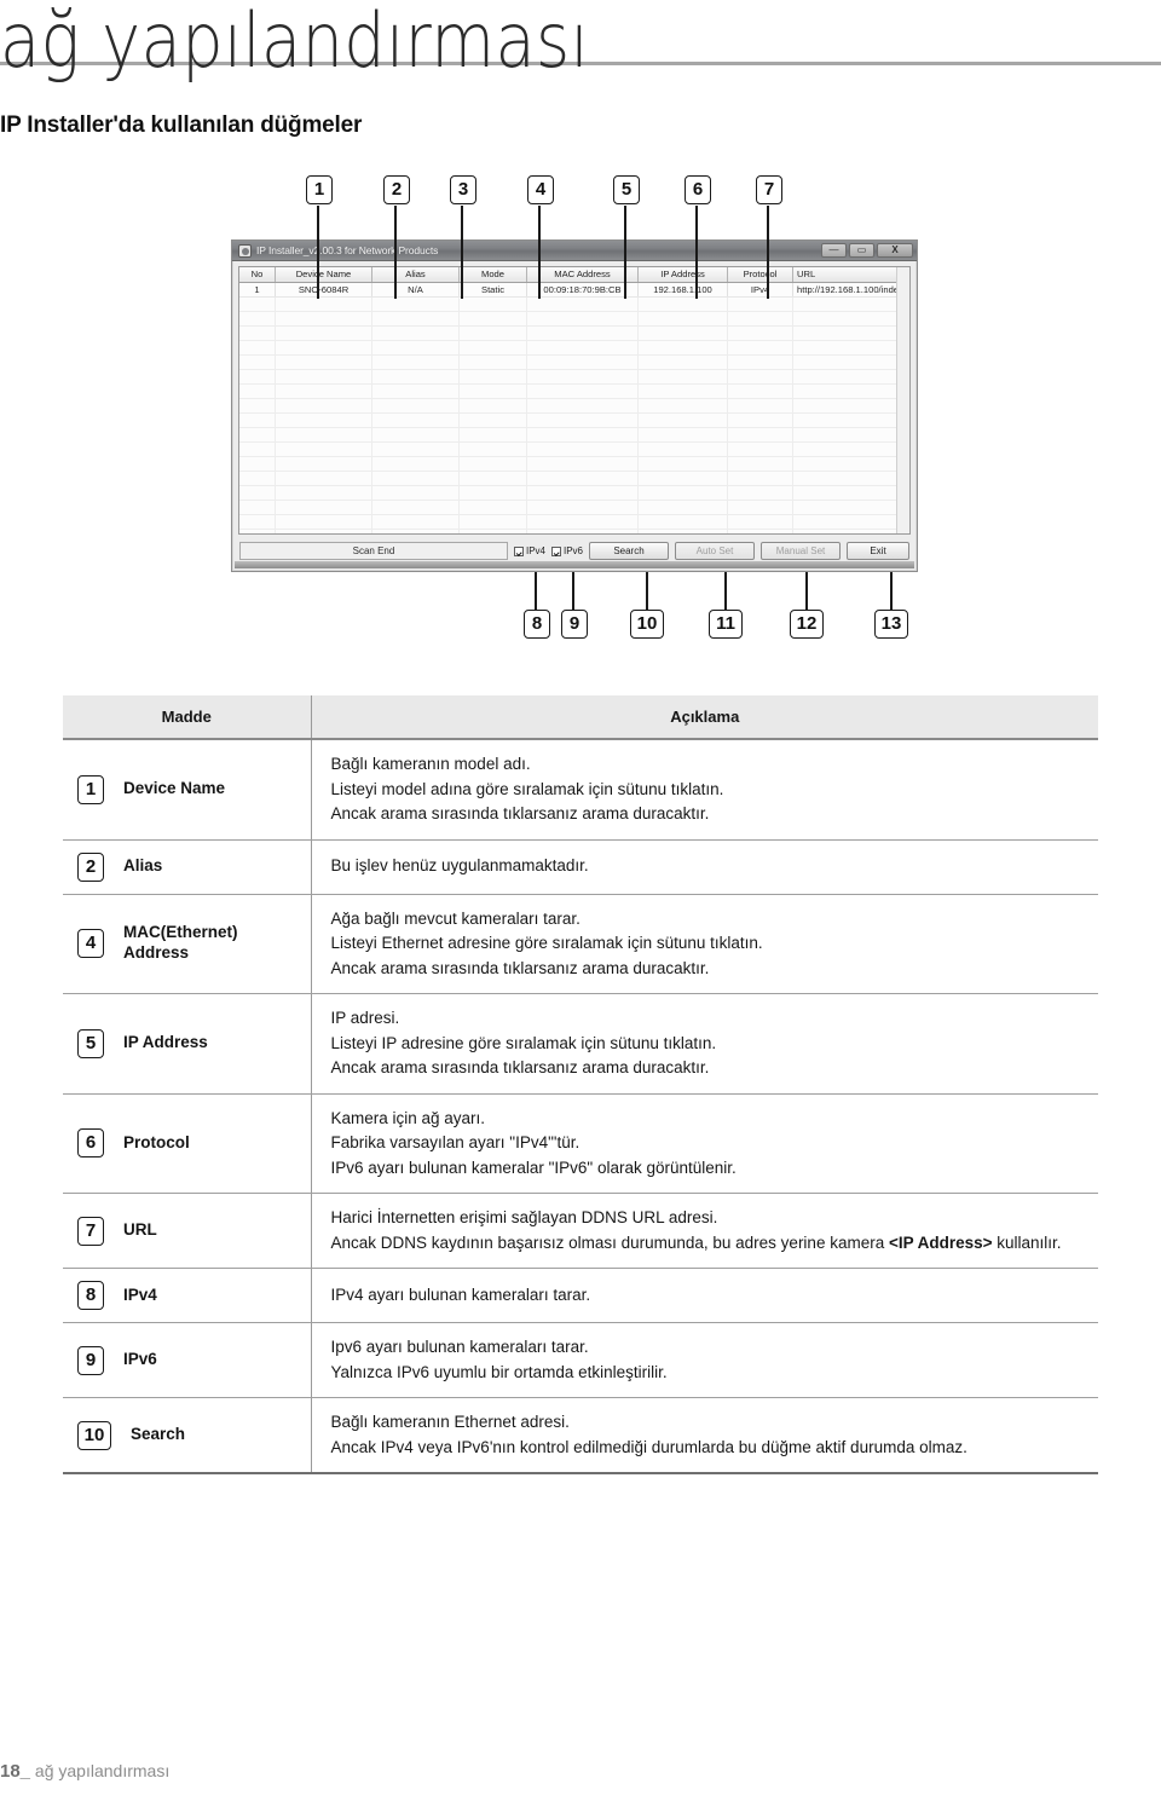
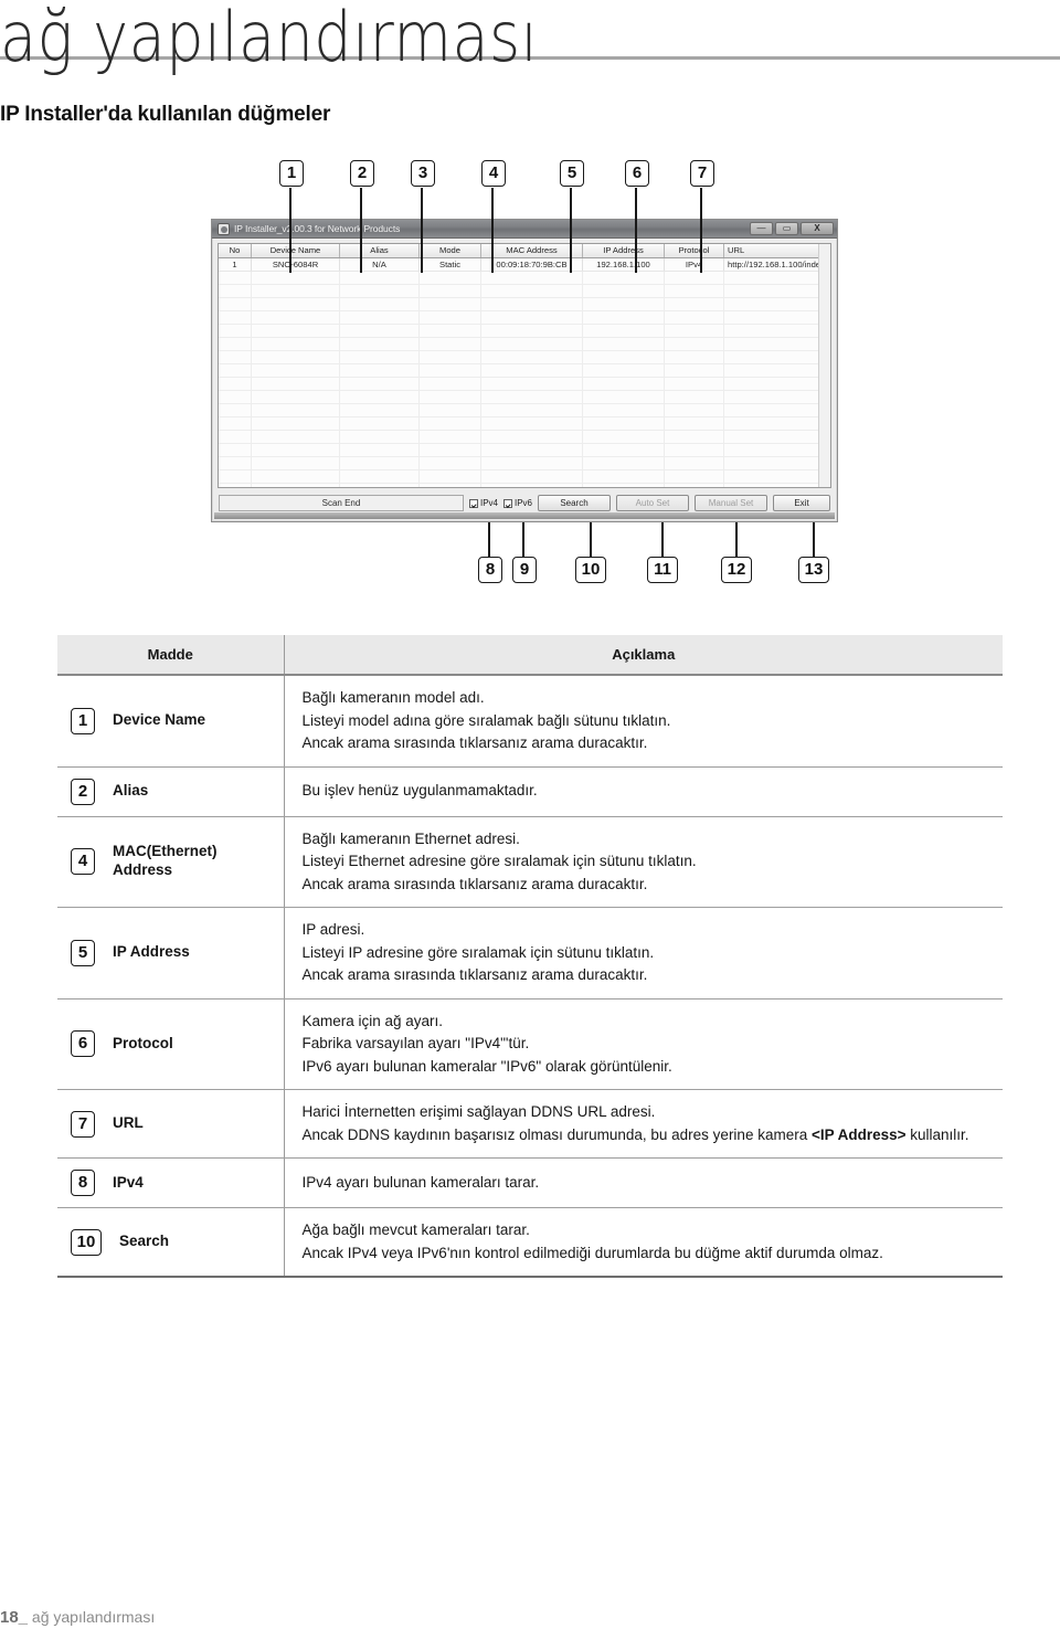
  ağ yapılandırması
  IP Installer'da kullanılan düğmeler
  1
  2
  3
  4
  5
  6
  7
  8
  9
  10
  11
  12
  13
  IP Installer_v.00.3 for Networ Products
  —
  ▭
  X
  No
  Devie Name
  Alias
  Mode
  MAC Address
  IP Address
  Protool
  URL
  1
  SNO-6084R
  N/A
  Static
  00:09:18:70:9B:CB
  192.168.1100
  IPv
  http://192.168.1.100/ind
  Scan End
  IPv4
  IPv6
  Search
  Auto Set
  Manual Set
  Exit
  Madde	Açıklama
- 1 Device Name	Bağlı kameranın model adı.Listeyi model adına göre sıralamak için sütunu tıklatın.Ancak arama sırasında tıklarsanız arama duracaktır.
+ 1 Device Name	Bağlı kameranın model adı.Listeyi model adına göre sıralamak bağlı sütunu tıklatın.Ancak arama sırasında tıklarsanız arama duracaktır.
  2 Alias	Bu işlev henüz uygulanmamaktadır.
- 4MAC(Ethernet)Address	Ağa bağlı mevcut kameraları tarar.Listeyi Ethernet adresine göre sıralamak için sütunu tıklatın.Ancak arama sırasında tıklarsanız arama duracaktır.
+ 4MAC(Ethernet)Address	Bağlı kameranın Ethernet adresi.Listeyi Ethernet adresine göre sıralamak için sütunu tıklatın.Ancak arama sırasında tıklarsanız arama duracaktır.
  5 IP Address	IP adresi.Listeyi IP adresine göre sıralamak için sütunu tıklatın.Ancak arama sırasında tıklarsanız arama duracaktır.
  6 Protocol	Kamera için ağ ayarı.Fabrika varsayılan ayarı "IPv4"'tür.IPv6 ayarı bulunan kameralar "IPv6" olarak görüntülenir.
  7 URL	Harici İnternetten erişimi sağlayan DDNS URL adresi.Ancak DDNS kaydının başarısız olması durumunda, bu adres yerine kamera <IP Address> kullanılır.
  8 IPv4	IPv4 ayarı bulunan kameraları tarar.
- 9 IPv6	Ipv6 ayarı bulunan kameraları tarar.Yalnızca IPv6 uyumlu bir ortamda etkinleştirilir.
- 10 Search	Bağlı kameranın Ethernet adresi.Ancak IPv4 veya IPv6'nın kontrol edilmediği durumlarda bu düğme aktif durumda olmaz.
+ 10 Search	Ağa bağlı mevcut kameraları tarar.Ancak IPv4 veya IPv6'nın kontrol edilmediği durumlarda bu düğme aktif durumda olmaz.
  18_ ağ yapılandırması
